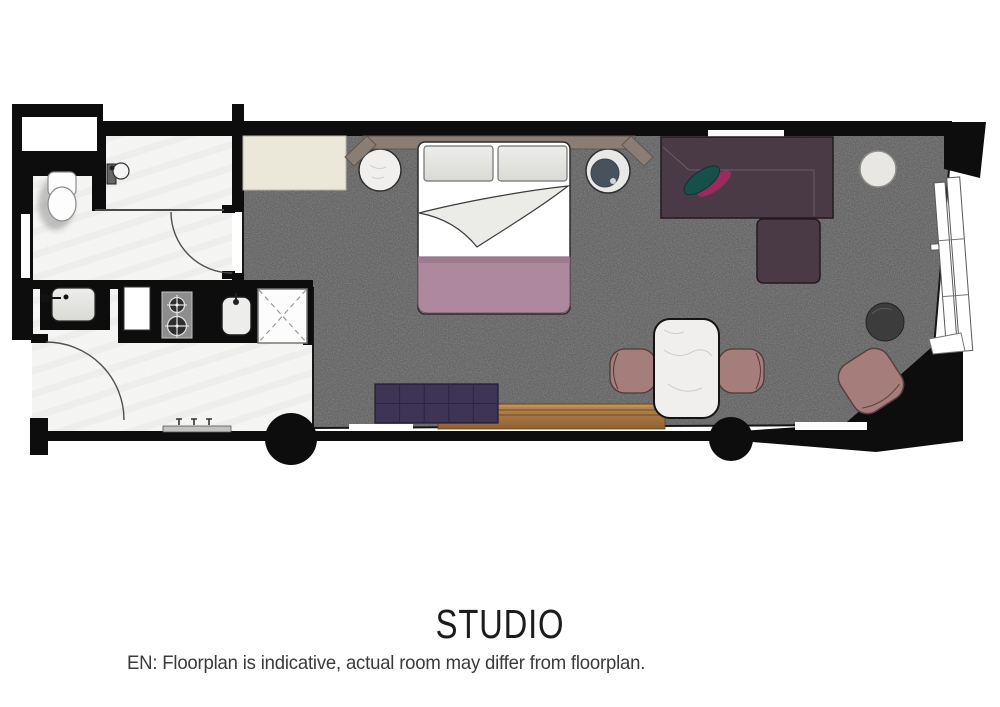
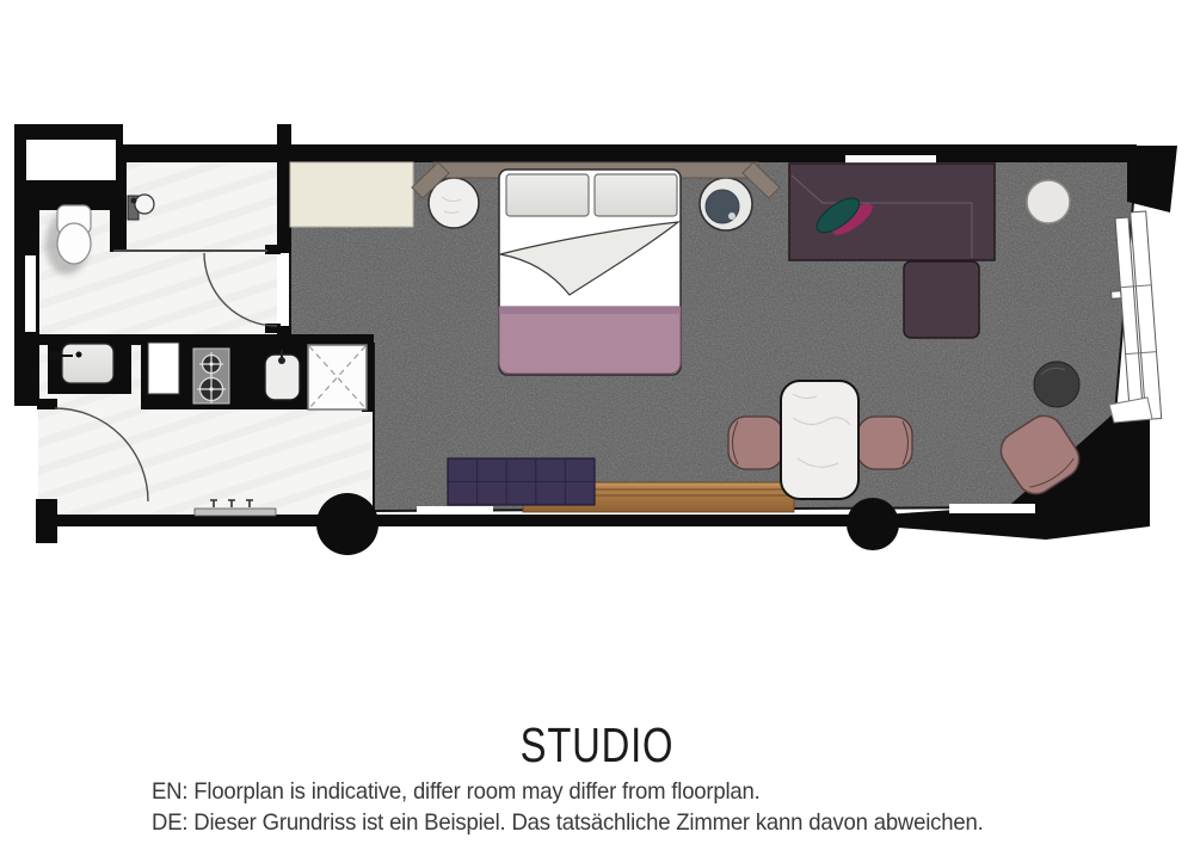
  STUDIO
- EN: Floorplan is indicative, actual room may differ from floorplan.
+ EN: Floorplan is indicative, differ room may differ from floorplan.
+ DE: Dieser Grundriss ist ein Beispiel. Das tatsächliche Zimmer kann davon abweichen.
